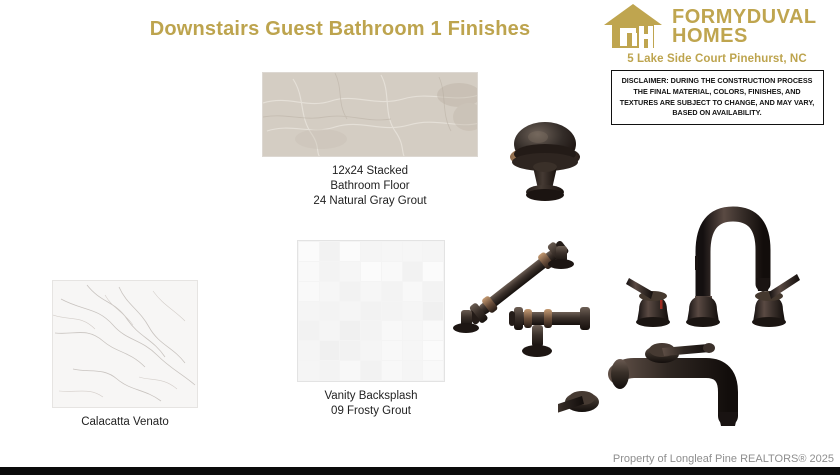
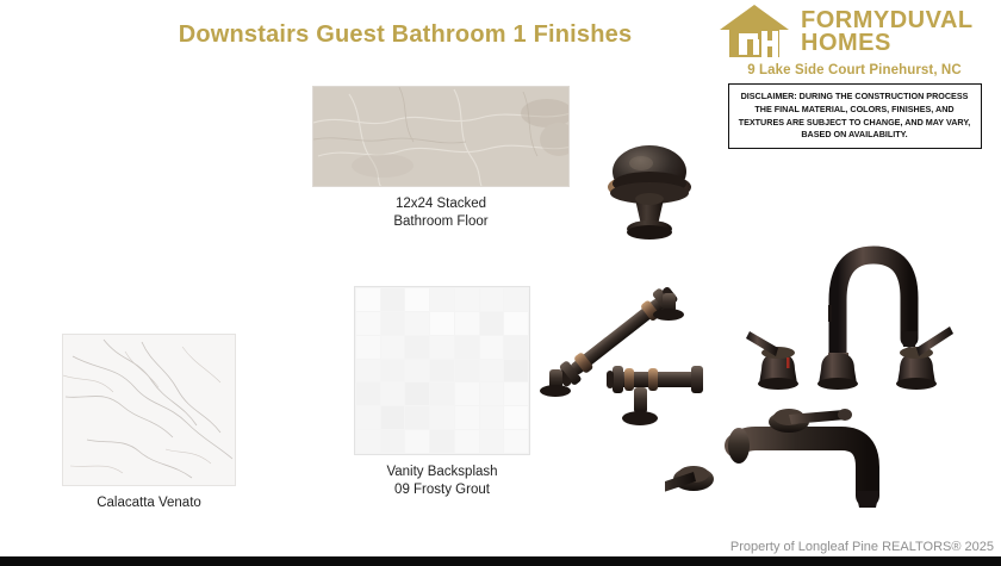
  Downstairs Guest Bathroom 1 Finishes
  FORMYDUVAL
  HOMES
- 5 Lake Side Court Pinehurst, NC
+ 9 Lake Side Court Pinehurst, NC
  DISCLAIMER: DURING THE CONSTRUCTION PROCESS THE FINAL MATERIAL, COLORS, FINISHES, AND TEXTURES ARE SUBJECT TO CHANGE, AND MAY VARY, BASED ON AVAILABILITY.
  Calacatta Venato
  12x24 Stacked
  Bathroom Floor
- 24 Natural Gray Grout
  Vanity Backsplash
  09 Frosty Grout
  Property of Longleaf Pine REALTORS® 2025
